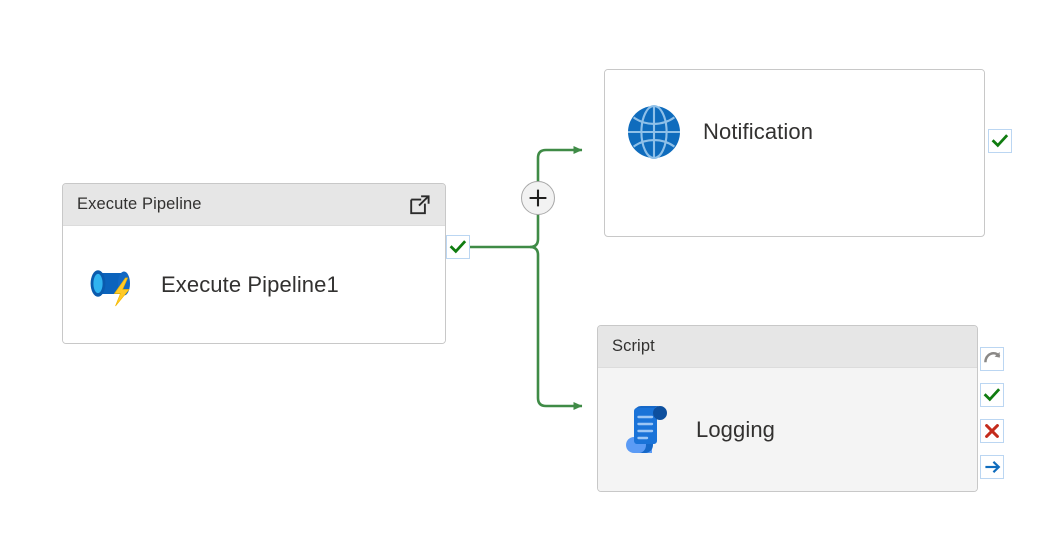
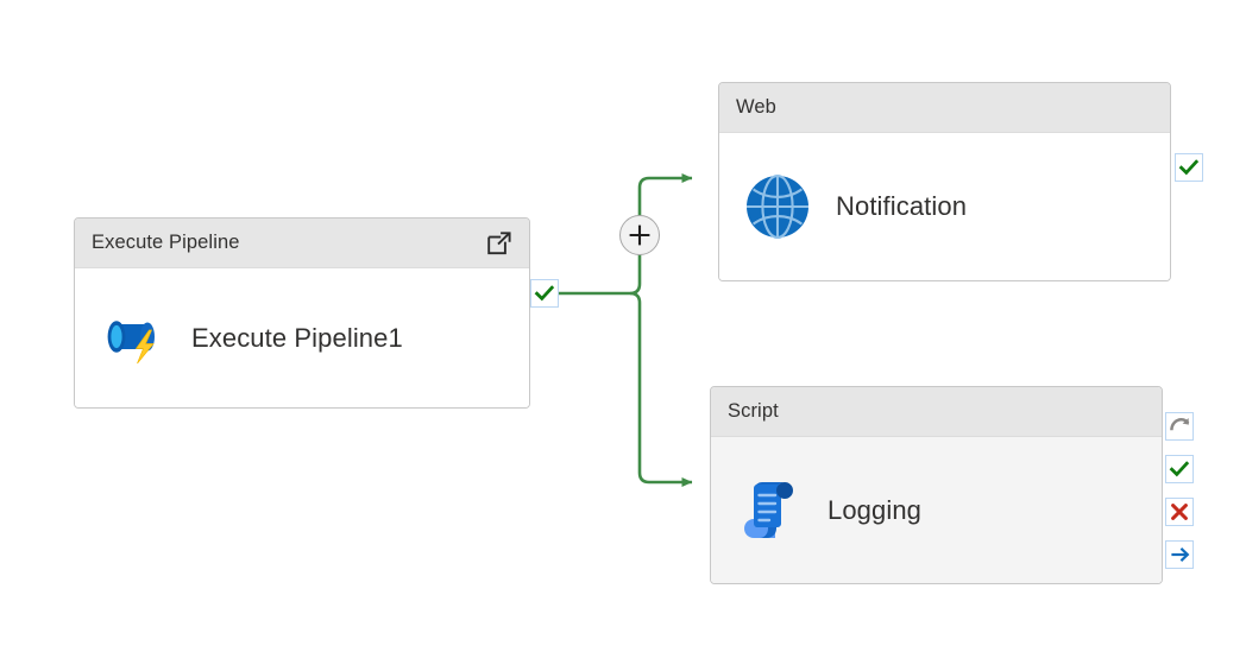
  Execute Pipeline
  Execute Pipeline1
+ Web
  Notification
  Script
  Logging
